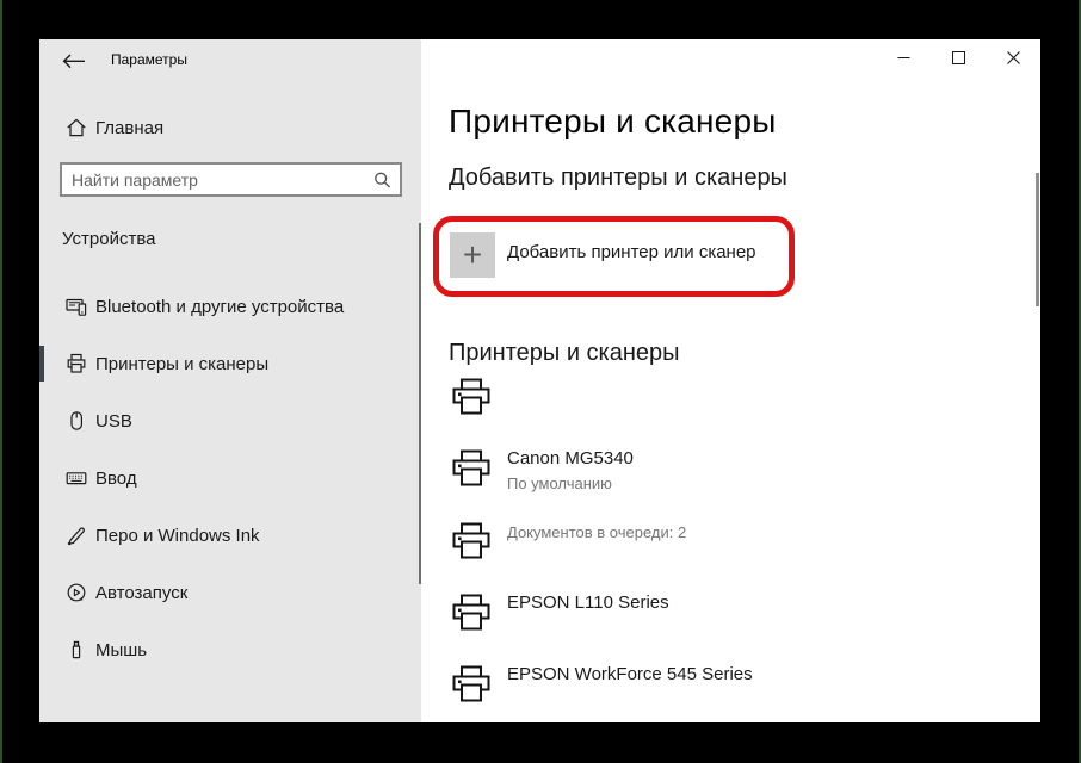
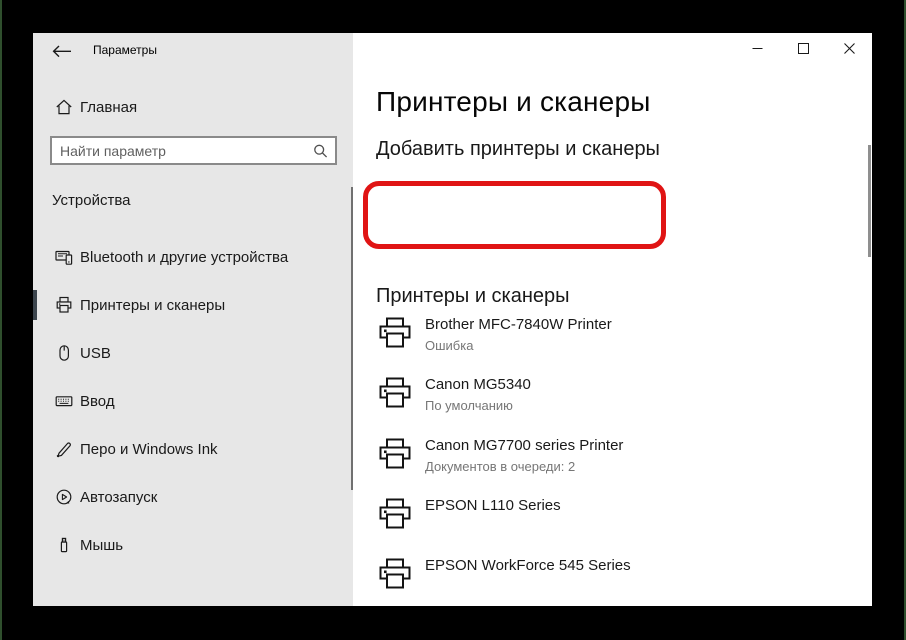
  Параметры
  Главная
  Найти параметр
  Устройства
  Bluetooth и другие устройства
  Принтеры и сканеры
  USB
  Ввод
  Перо и Windows Ink
  Автозапуск
  Мышь
  Принтеры и сканеры
  Добавить принтеры и сканеры
- +
- Добавить принтер или сканер
  Принтеры и сканеры
+ Brother MFC-7840W Printer
+ Ошибка
  Canon MG5340
  По умолчанию
+ Canon MG7700 series Printer
  Документов в очереди: 2
  EPSON L110 Series
  EPSON WorkForce 545 Series
